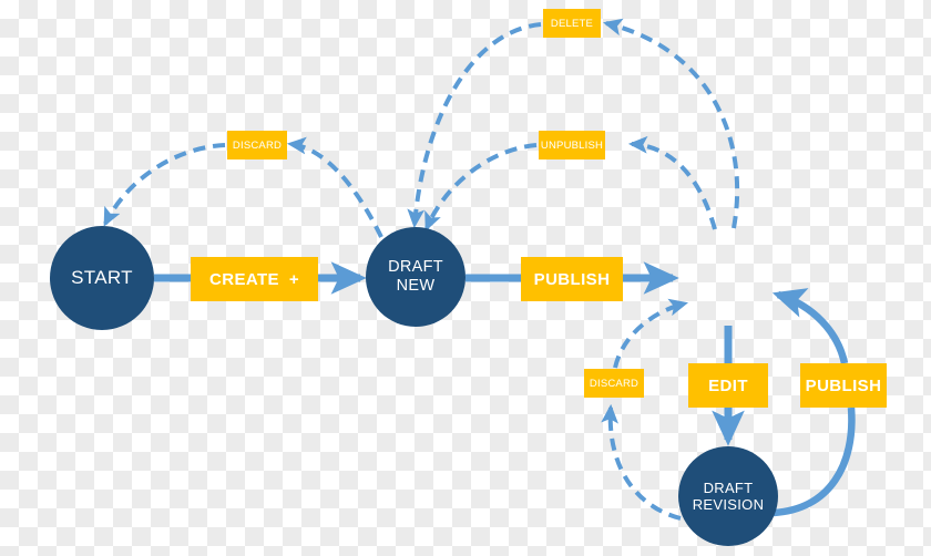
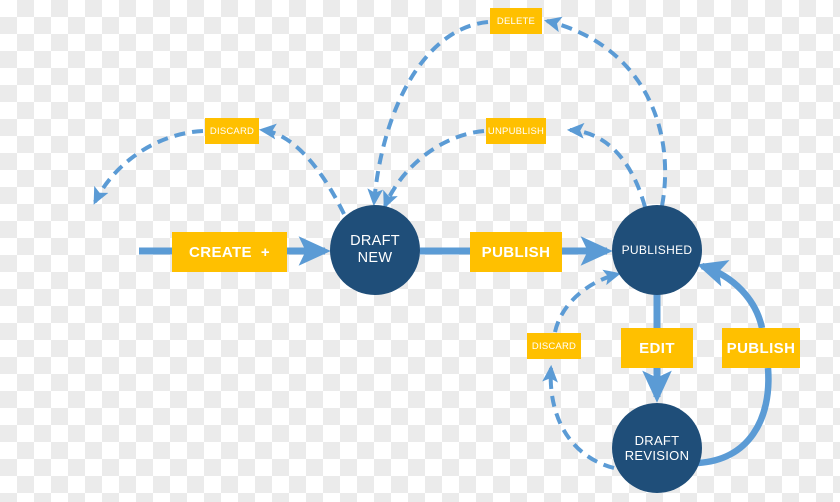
- START
  DRAFT
  NEW
+ PUBLISHED
  DRAFT
  REVISION
  CREATE
  +
  PUBLISH
  EDIT
  PUBLISH
  DISCARD
  UNPUBLISH
  DELETE
  DISCARD
